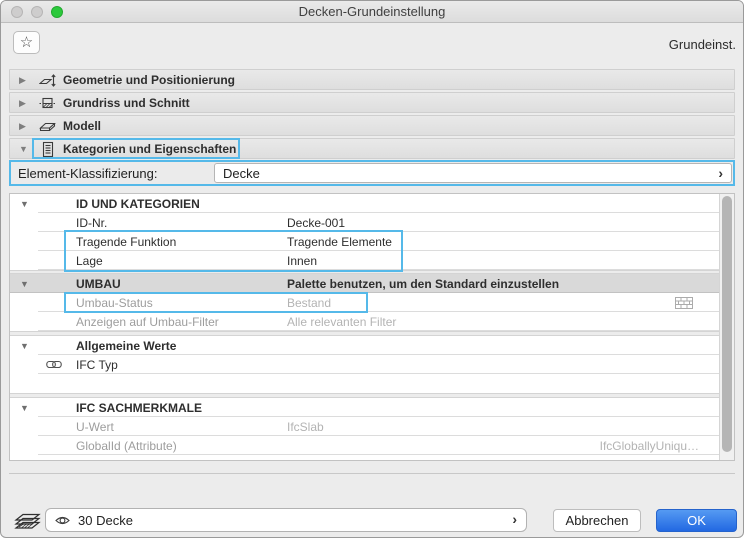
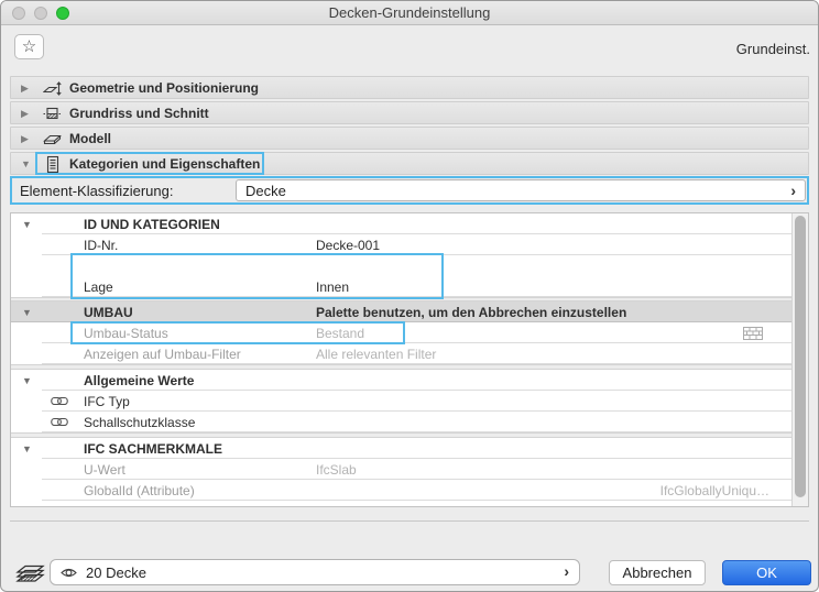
  Decken-Grundeinstellung
  ☆
  Grundeinst.
  ▶
  Geometrie und Positionierung
  ▶
  Grundriss und Schnitt
  ▶
  Modell
  ▼
  Kategorien und Eigenschaften
  Element-Klassifizierung:
  Decke
  ›
  ▼
  ID UND KATEGORIEN
  ID-Nr.
  Decke-001
- Tragende Funktion
- Tragende Elemente
  Lage
  Innen
  ▼
  UMBAU
- Palette benutzen, um den Standard einzustellen
+ Palette benutzen, um den Abbrechen einzustellen
  Umbau-Status
  Bestand
  Anzeigen auf Umbau-Filter
  Alle relevanten Filter
  ▼
  Allgemeine Werte
  IFC Typ
+ Schallschutzklasse
  ▼
  IFC SACHMERKMALE
  U-Wert
  IfcSlab
  GlobalId (Attribute)
  IfcGloballyUniqu…
- 30 Decke
+ 20 Decke
  ›
  Abbrechen
  OK
